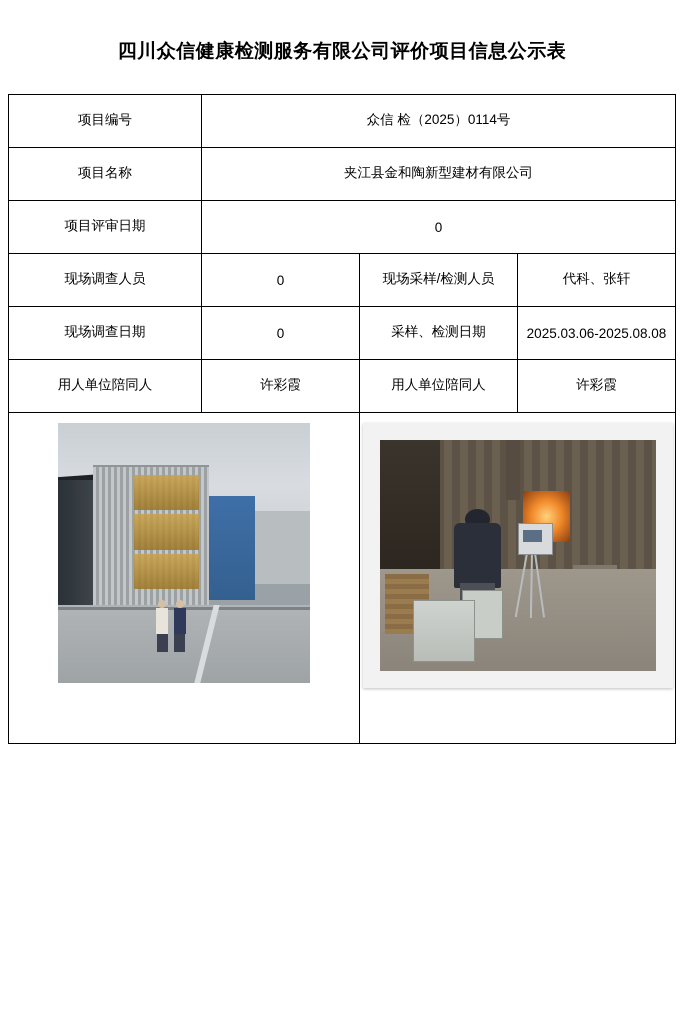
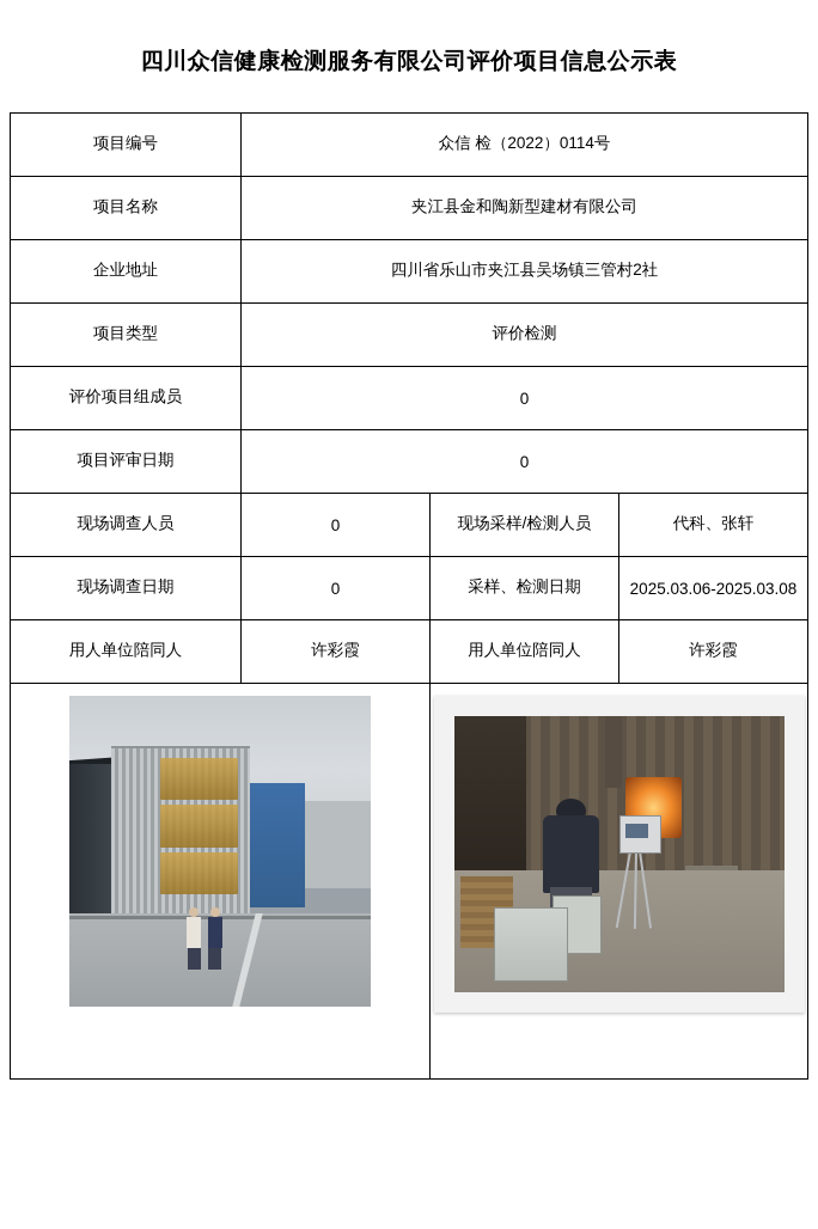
  四川众信健康检测服务有限公司评价项目信息公示表
- 项目编号	众信 检（2025）0114号
+ 项目编号	众信 检（2022）0114号
  项目名称	夹江县金和陶新型建材有限公司
+ 企业地址	四川省乐山市夹江县吴场镇三管村2社
+ 项目类型	评价检测
+ 评价项目组成员	0
  项目评审日期	0
  现场调查人员	0	现场采样/检测人员	代科、张轩
- 现场调查日期	0	采样、检测日期	2025.03.06-2025.08.08
+ 现场调查日期	0	采样、检测日期	2025.03.06-2025.03.08
  用人单位陪同人	许彩霞	用人单位陪同人	许彩霞
